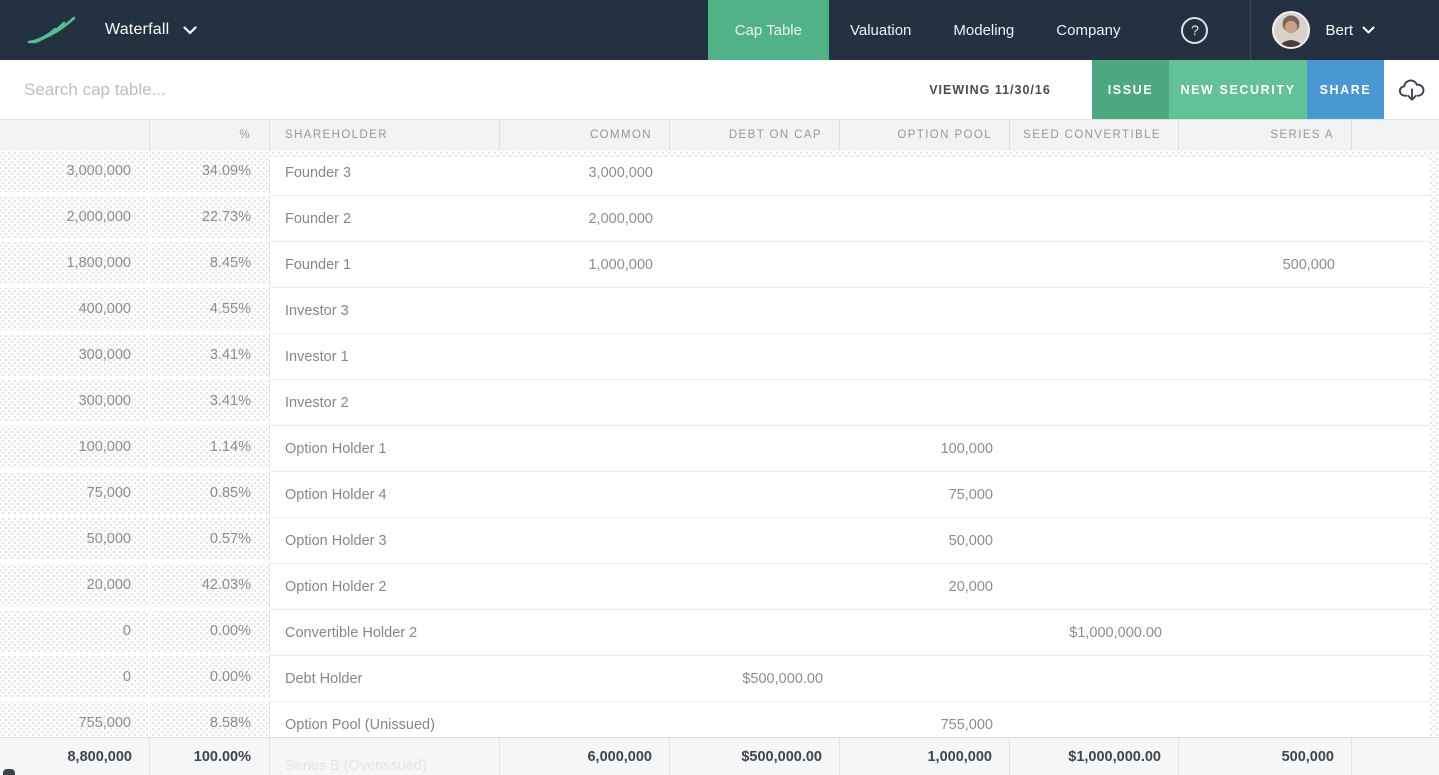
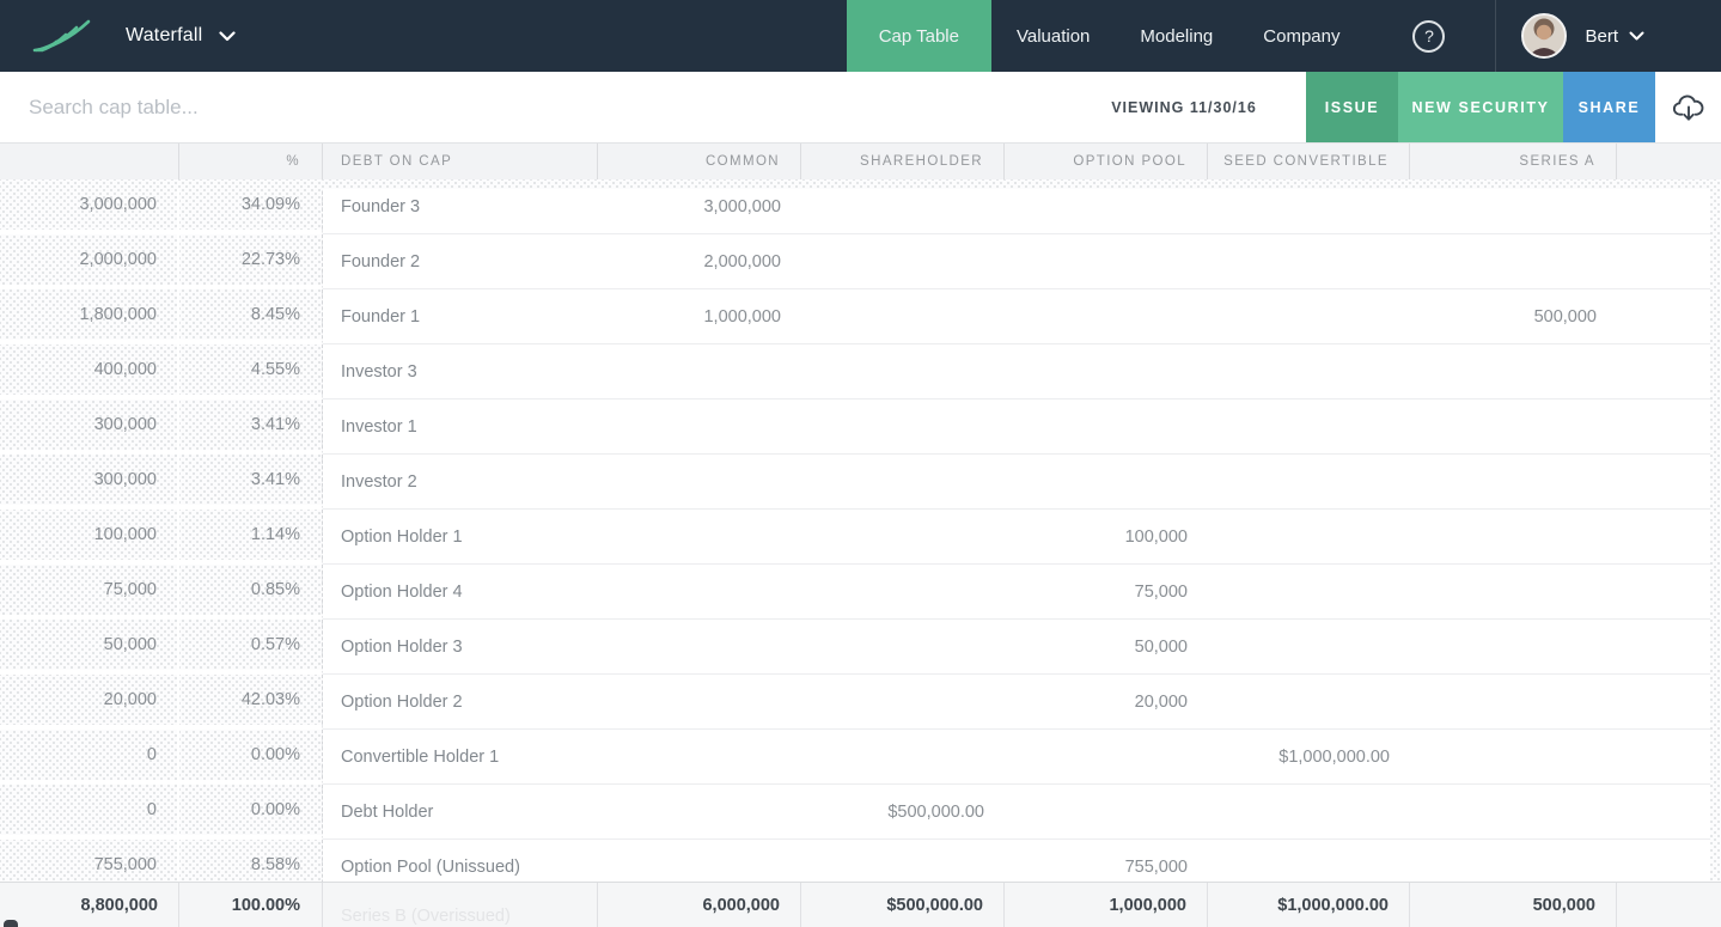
  Waterfall
  Cap Table
  Valuation
  Modeling
  Company
  ?
  Bert
  Search cap table...
  VIEWING 11/30/16
  ISSUE
  NEW SECURITY
  SHARE
  %
- SHAREHOLDER
+ DEBT ON CAP
  COMMON
- DEBT ON CAP
+ SHAREHOLDER
  OPTION POOL
  SEED CONVERTIBLE
  SERIES A
  3,000,000
  34.09%
  Founder 3
  3,000,000
  2,000,000
  22.73%
  Founder 2
  2,000,000
  1,800,000
  8.45%
  Founder 1
  1,000,000
  500,000
  400,000
  4.55%
  Investor 3
  300,000
  3.41%
  Investor 1
  300,000
  3.41%
  Investor 2
  100,000
  1.14%
  Option Holder 1
  100,000
  75,000
  0.85%
  Option Holder 4
  75,000
  50,000
  0.57%
  Option Holder 3
  50,000
  20,000
  42.03%
  Option Holder 2
  20,000
  0
  0.00%
- Convertible Holder 2
+ Convertible Holder 1
  $1,000,000.00
  0
  0.00%
  Debt Holder
  $500,000.00
  755,000
  8.58%
  Option Pool (Unissued)
  755,000
  8,800,000
  100.00%
  6,000,000
  $500,000.00
  1,000,000
  $1,000,000.00
  500,000
